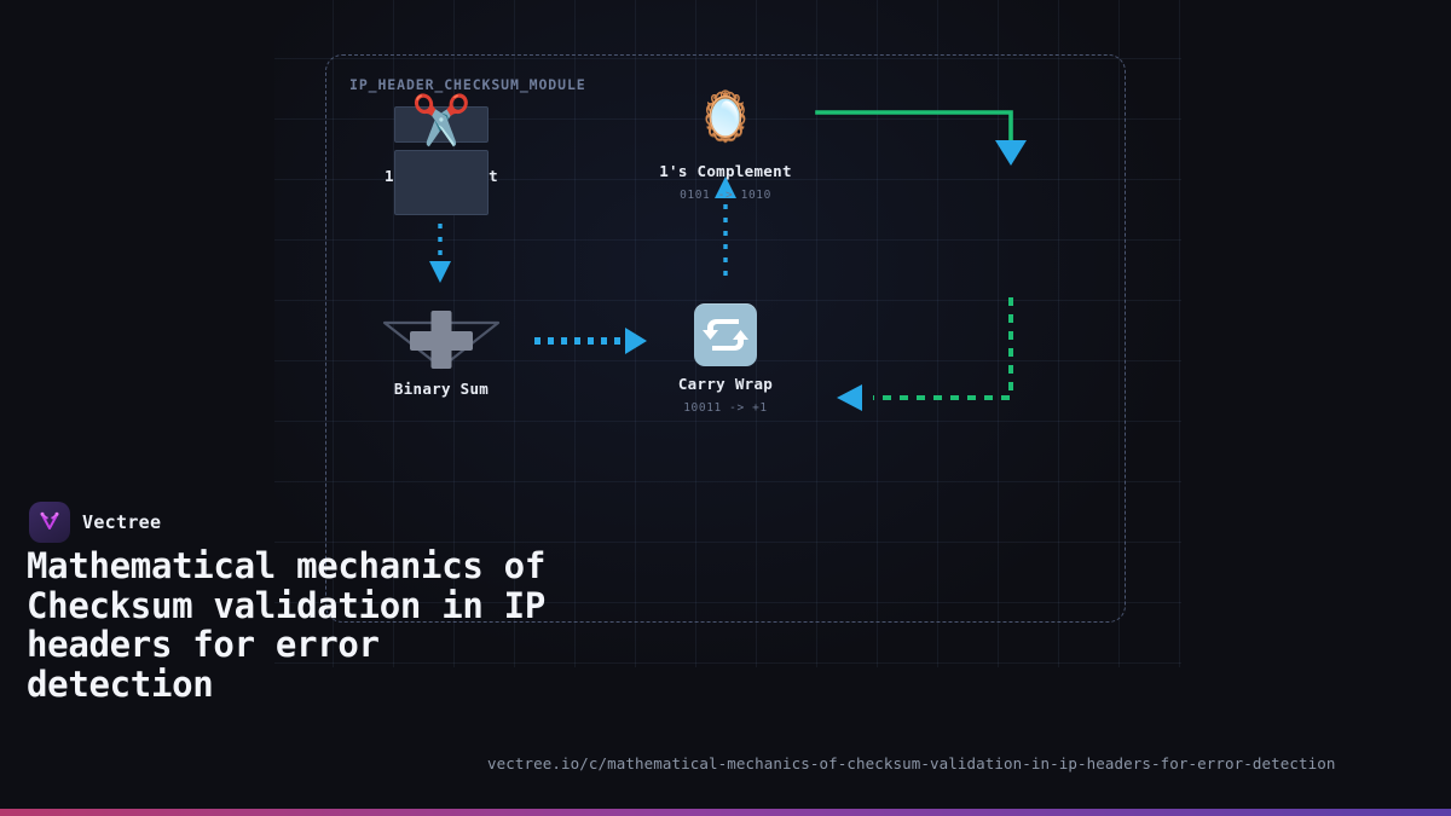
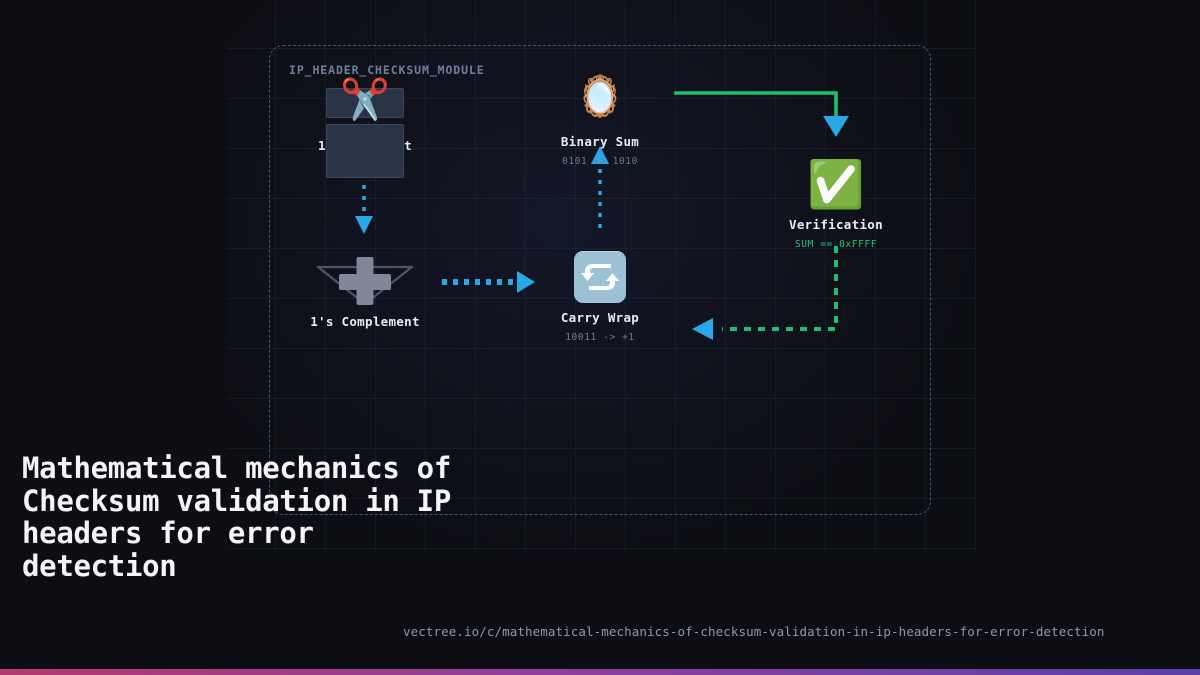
  IP_HEADER_CHECKSUM_MODULE
  ✂️
  🪞
- 1's Complement
+ Binary Sum
  0101 -> 1010
+ ✅
+ Verification
+ SUM == 0xFFFF
- Binary Sum
+ 1's Complement
  Carry Wrap
  10011 -> +1
- Vectree
  Mathematical mechanics of Checksum validation in IP headers for error detection
  vectree.io/c/mathematical-mechanics-of-checksum-validation-in-ip-headers-for-error-detection
